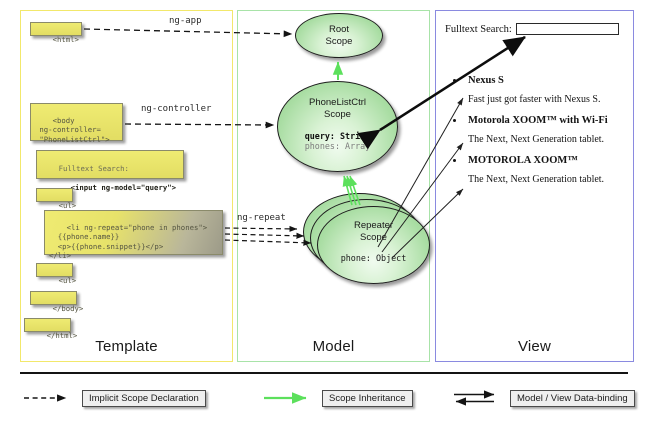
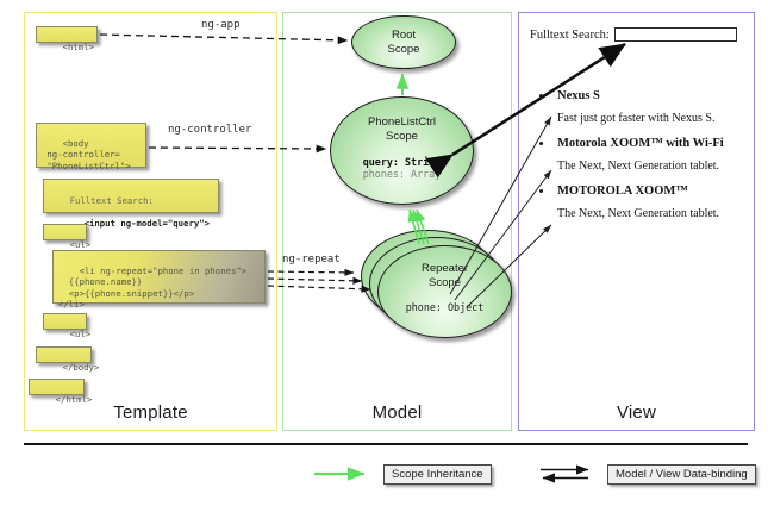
  Template
  <html>
  <body
  ng-controller=
  "PhoneListCtrl">
  Fulltext Search:
  input ng-model="query">
  <ul>
  <li ng-repeat="phone in phones">
  {{phone.name}}
  <p>{{phone.snippet}}</p>
  </li>
  <ul>
  </body>
  </html>
  Model
  Root
  Scope
  PhoneListCtrl
  Scope
  query: String
  phones: Array
  Repeater
  Scope
  phone: Object
  Fulltext Search:
  Nexus S
  Fast just got faster with Nexus S.
  Motorola XOOM™ with Wi-Fi
  The Next, Next Generation tablet.
  MOTOROLA XOOM™
  The Next, Next Generation tablet.
  View
  ng-app
  ng-controller
  ng-repeat
- Implicit Scope Declaration
  Scope Inheritance
  Model / View Data-binding
